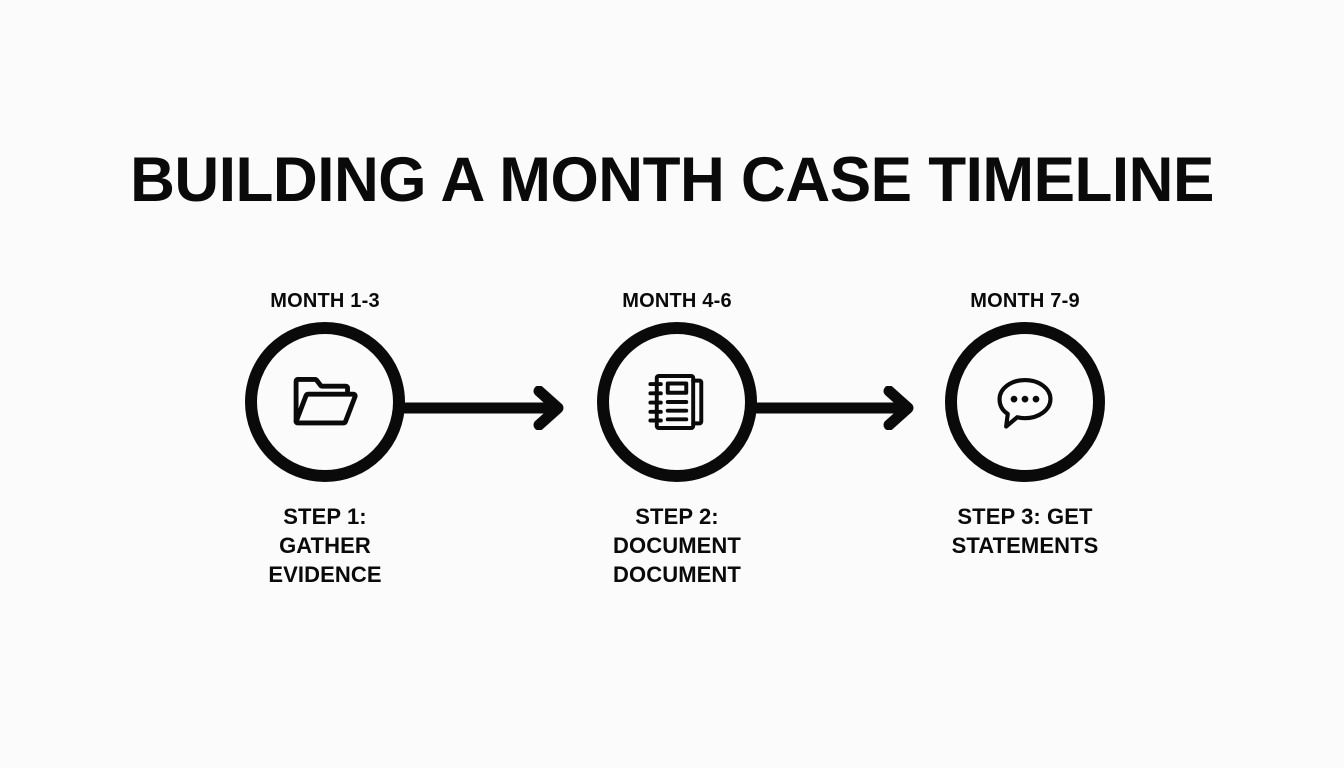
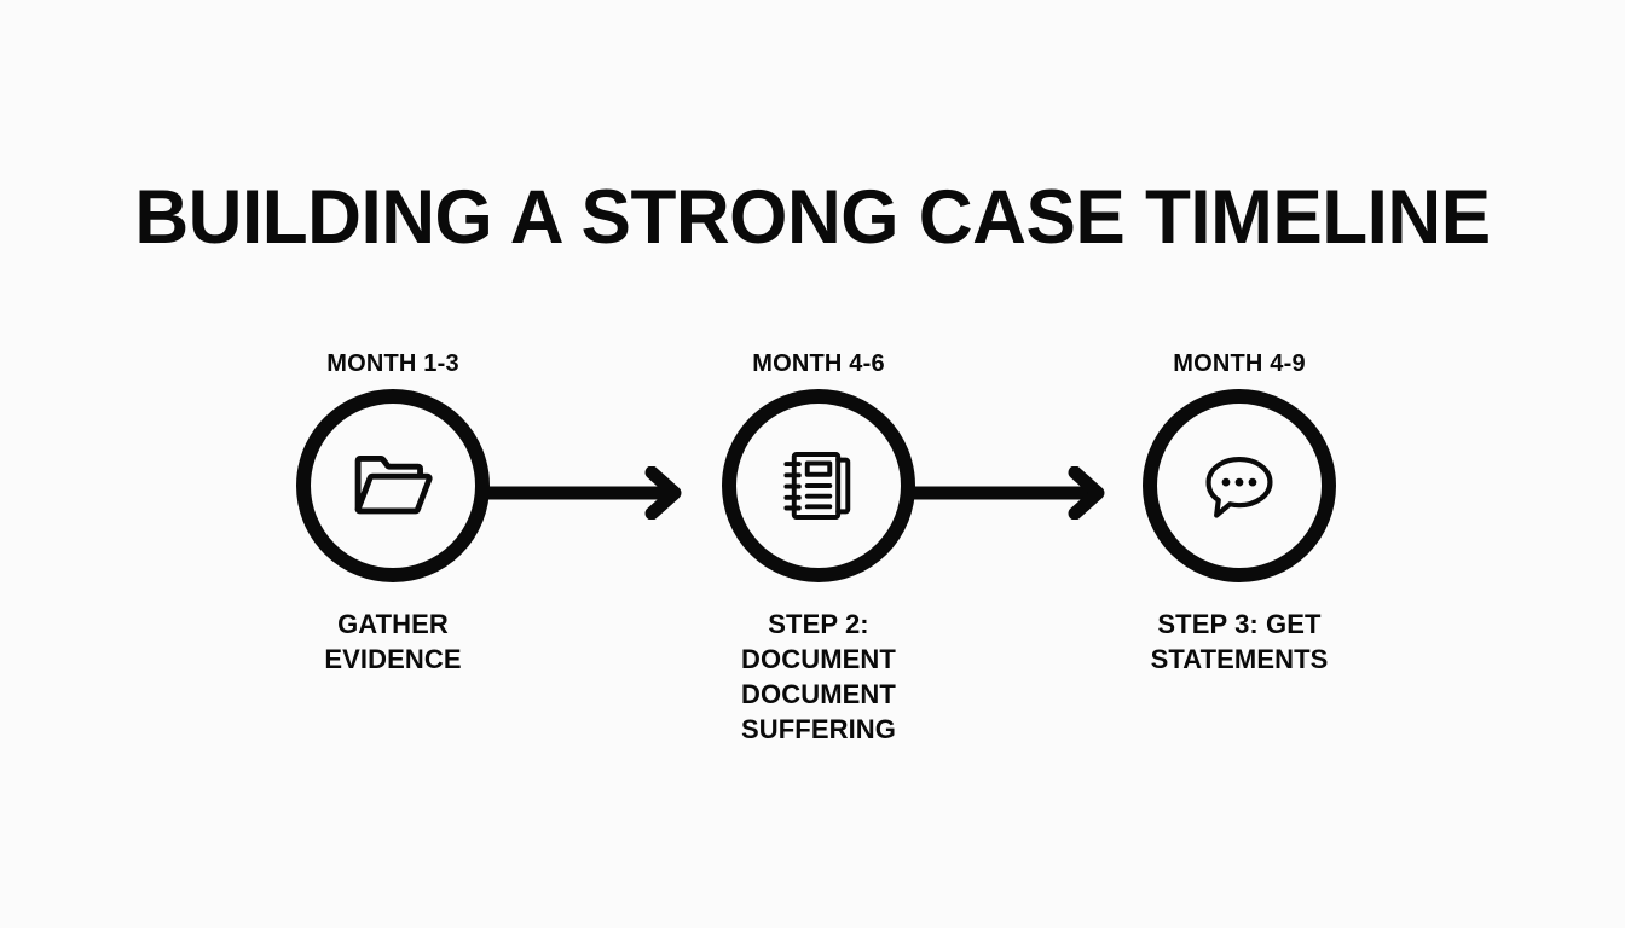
- BUILDING A MONTH CASE TIMELINE
+ BUILDING A STRONG CASE TIMELINE
  MONTH 1-3
- STEP 1:
  GATHER
  EVIDENCE
  MONTH 4-6
  STEP 2:
  DOCUMENT
  DOCUMENT
+ SUFFERING
- MONTH 7-9
+ MONTH 4-9
  STEP 3: GET
  STATEMENTS
